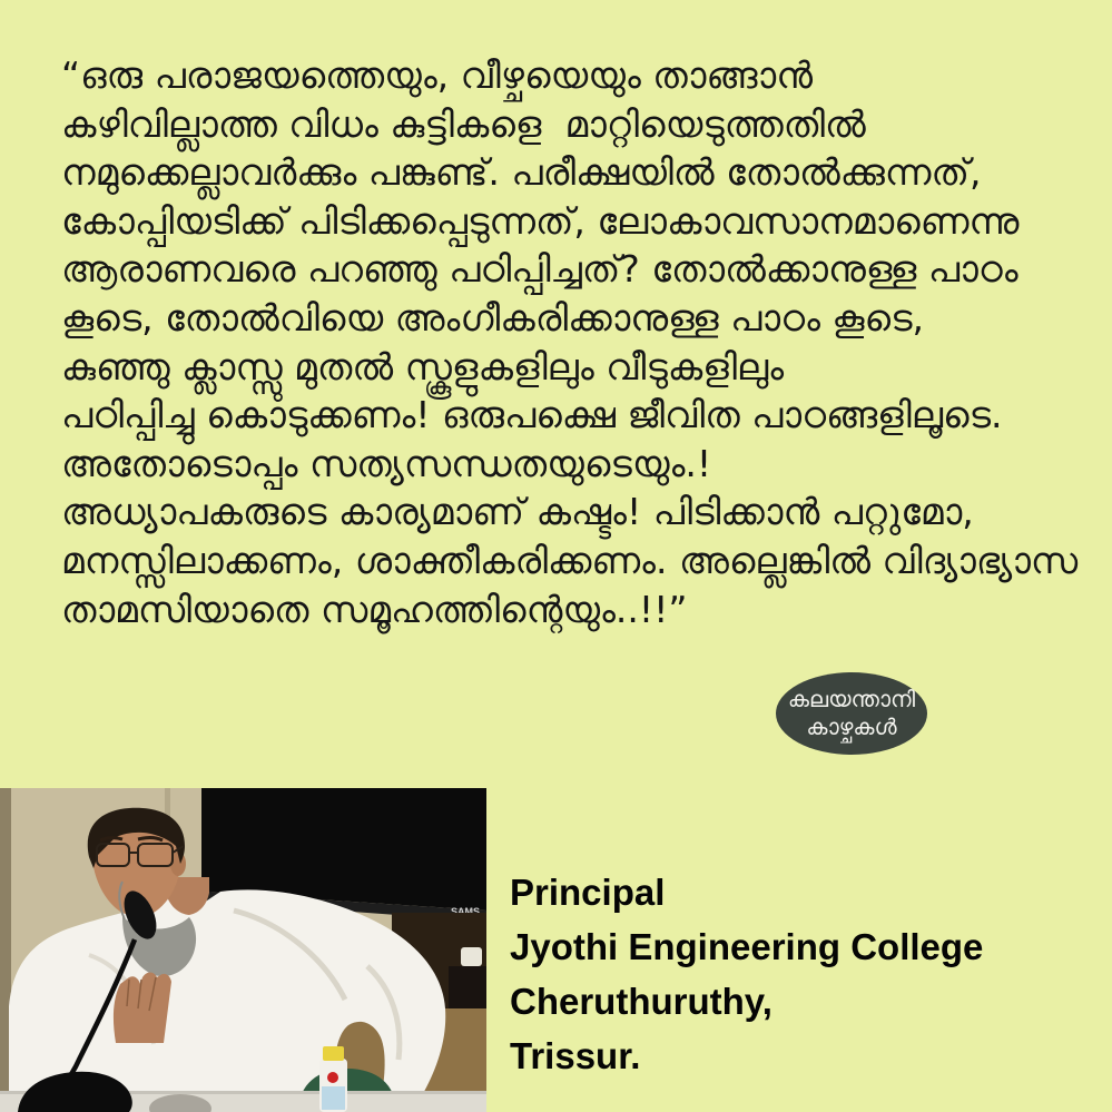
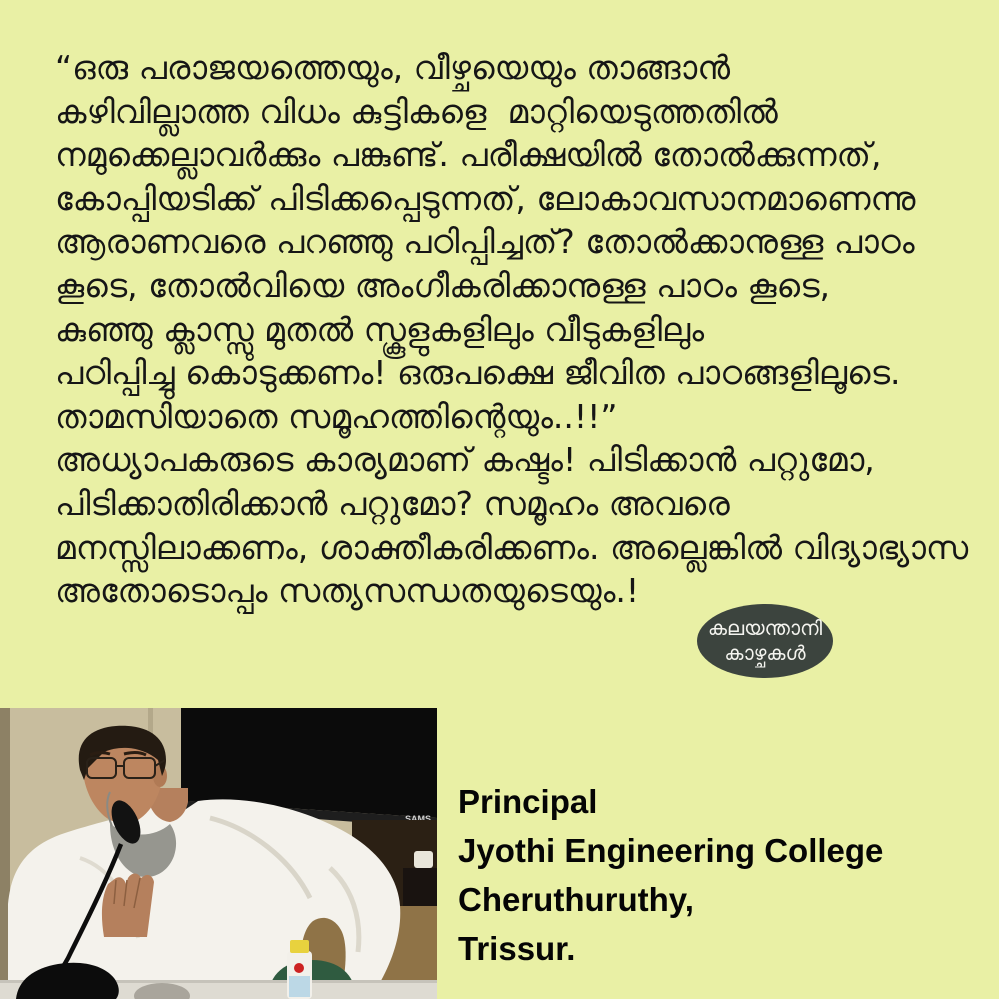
  “ഒരു പരാജയത്തെയും, വീഴ്ചയെയും താങ്ങാൻ
  കഴിവില്ലാത്ത വിധം കുട്ടികളെ മാറ്റിയെടുത്തതിൽ
  നമുക്കെല്ലാവർക്കും പങ്കുണ്ട്. പരീക്ഷയിൽ തോൽക്കുന്നത്,
  കോപ്പിയടിക്ക് പിടിക്കപ്പെടുന്നത്, ലോകാവസാനമാണെന്നു
  ആരാണവരെ പറഞ്ഞു പഠിപ്പിച്ചത്? തോൽക്കാനുള്ള പാഠം
  കൂടെ, തോൽവിയെ അംഗീകരിക്കാനുള്ള പാഠം കൂടെ,
  കുഞ്ഞു ക്ലാസ്സു മുതൽ സ്കൂളുകളിലും വീടുകളിലും
  പഠിപ്പിച്ചു കൊടുക്കണം! ഒരുപക്ഷെ ജീവിത പാഠങ്ങളിലൂടെ.
- അതോടൊപ്പം സത്യസന്ധതയുടെയും.!
+ താമസിയാതെ സമൂഹത്തിന്റെയും..!!”
  അധ്യാപകരുടെ കാര്യമാണ് കഷ്ടം! പിടിക്കാൻ പറ്റുമോ,
+ പിടിക്കാതിരിക്കാൻ പറ്റുമോ? സമൂഹം അവരെ
  മനസ്സിലാക്കണം, ശാക്തീകരിക്കണം. അല്ലെങ്കിൽ വിദ്യാഭ്യാസ
- താമസിയാതെ സമൂഹത്തിന്റെയും..!!”
+ അതോടൊപ്പം സത്യസന്ധതയുടെയും.!
  കലയന്താനി
  കാഴ്ചകൾ
  SAMS
  Principal
  Jyothi Engineering College
  Cheruthuruthy,
  Trissur.
